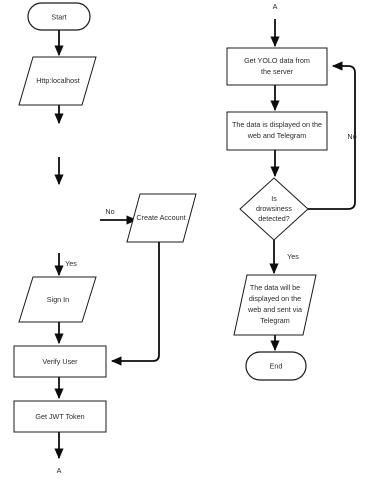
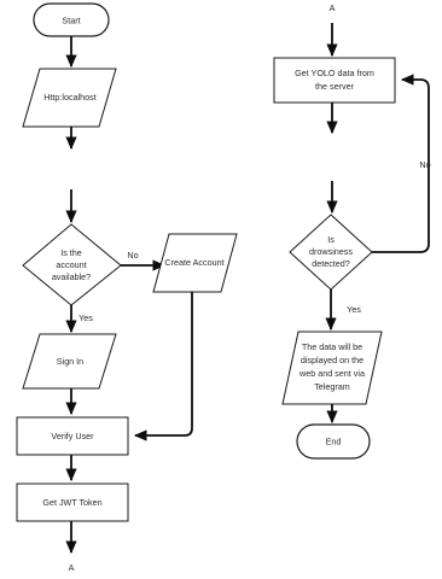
  Start
  Http:localhost
+ Is the
+ account
+ available?
  No
  Create Account
  Yes
  Sign In
  Verify User
  Get JWT Token
  A
  A
  Get YOLO data from
  the server
- The data is displayed on the
- web and Telegram
  Is
  drowsiness
  detected?
  No
  Yes
  The data will be
  displayed on the
  web and sent via
  Telegram
  End
